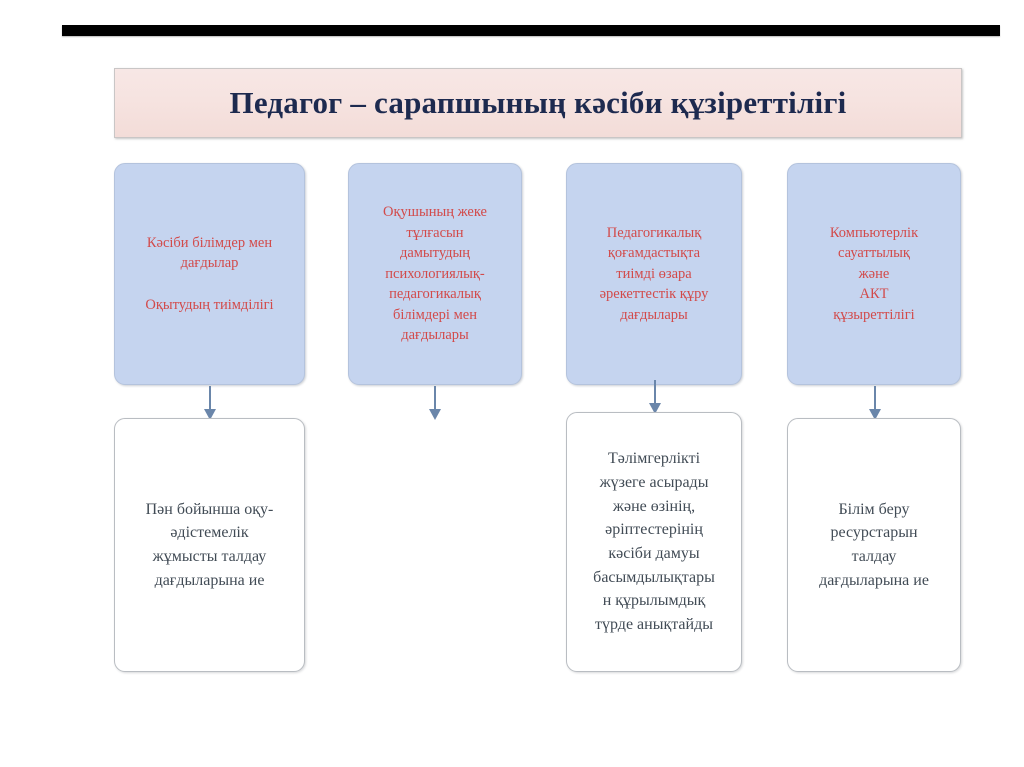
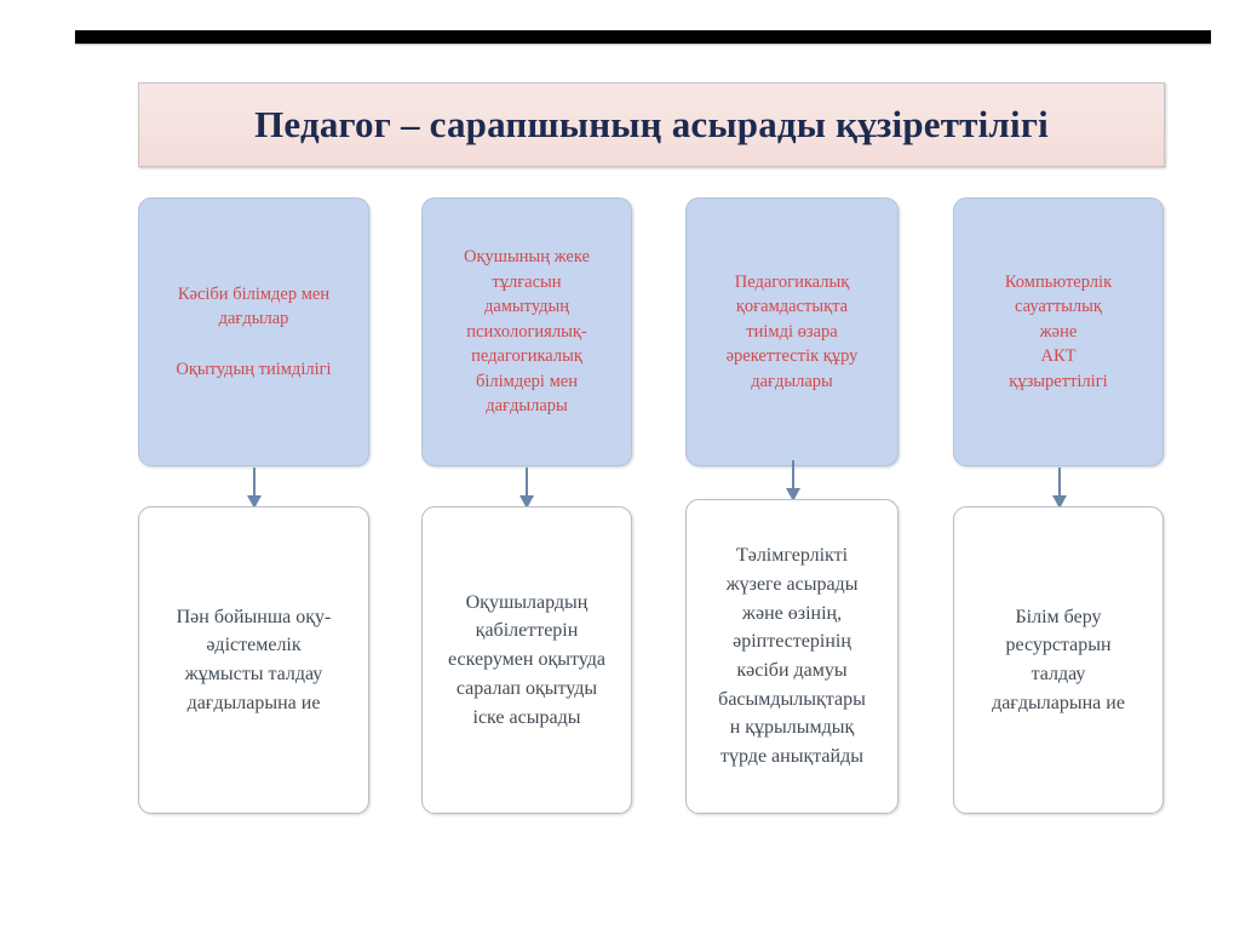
- Педагог – сарапшының кәсіби құзіреттілігі
+ Педагог – сарапшының асырады құзіреттілігі
  Кәсіби білімдер мен
  дағдылар
  Оқытудың тиімділігі
  Оқушының жеке
  тұлғасын
  дамытудың
  психологиялық-
  педагогикалық
  білімдері мен
  дағдылары
  Педагогикалық
  қоғамдастықта
  тиімді өзара
  әрекеттестік құру
  дағдылары
  Компьютерлік
  сауаттылық
  және
  АКТ
  құзыреттілігі
  Пән бойынша оқу-
  әдістемелік
  жұмысты талдау
  дағдыларына ие
+ Оқушылардың
+ қабілеттерін
+ ескерумен оқытуда
+ саралап оқытуды
+ іске асырады
  Тәлімгерлікті
  жүзеге асырады
  және өзінің,
  әріптестерінің
  кәсіби дамуы
  басымдылықтары
  н құрылымдық
  түрде анықтайды
  Білім беру
  ресурстарын
  талдау
  дағдыларына ие
